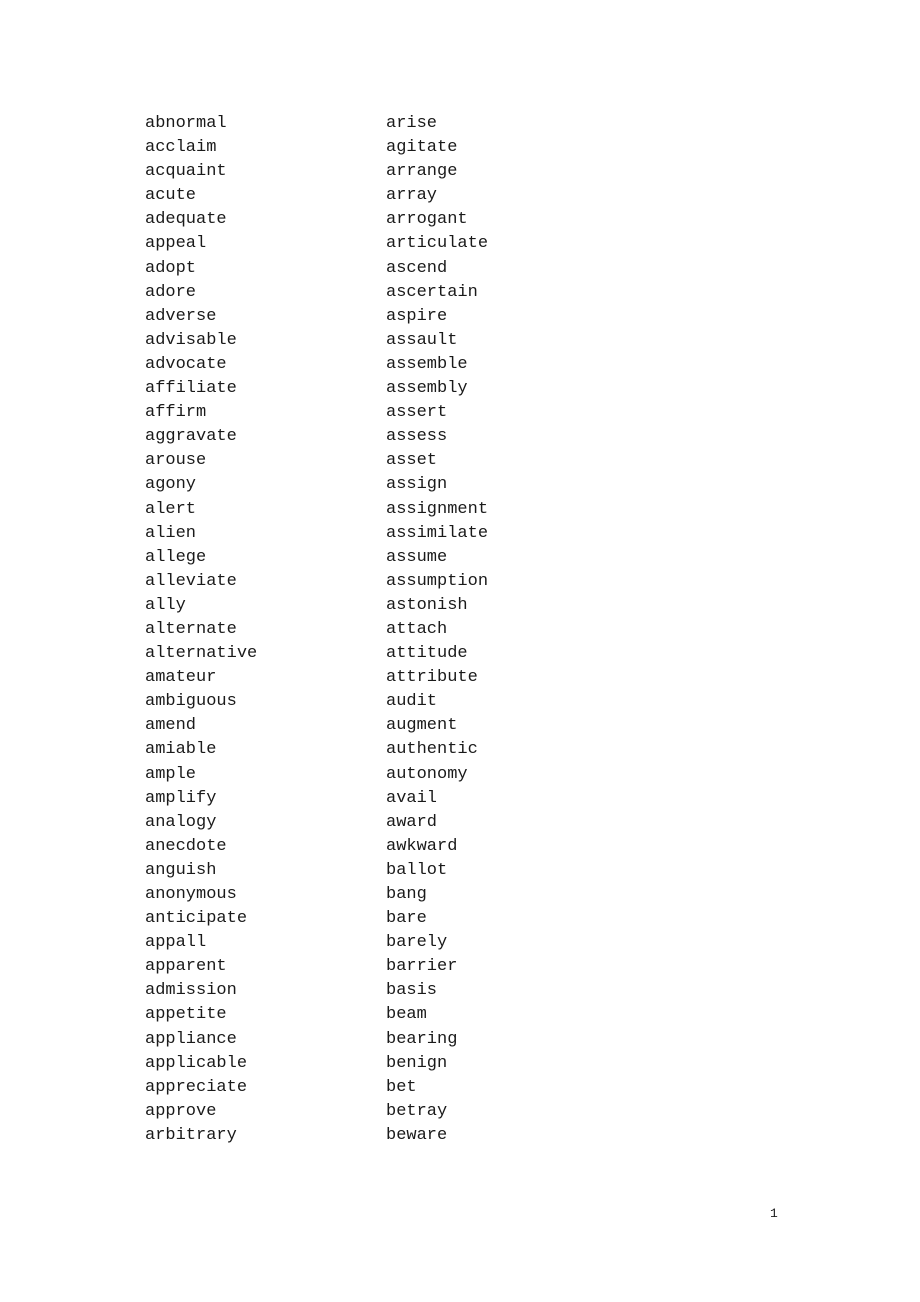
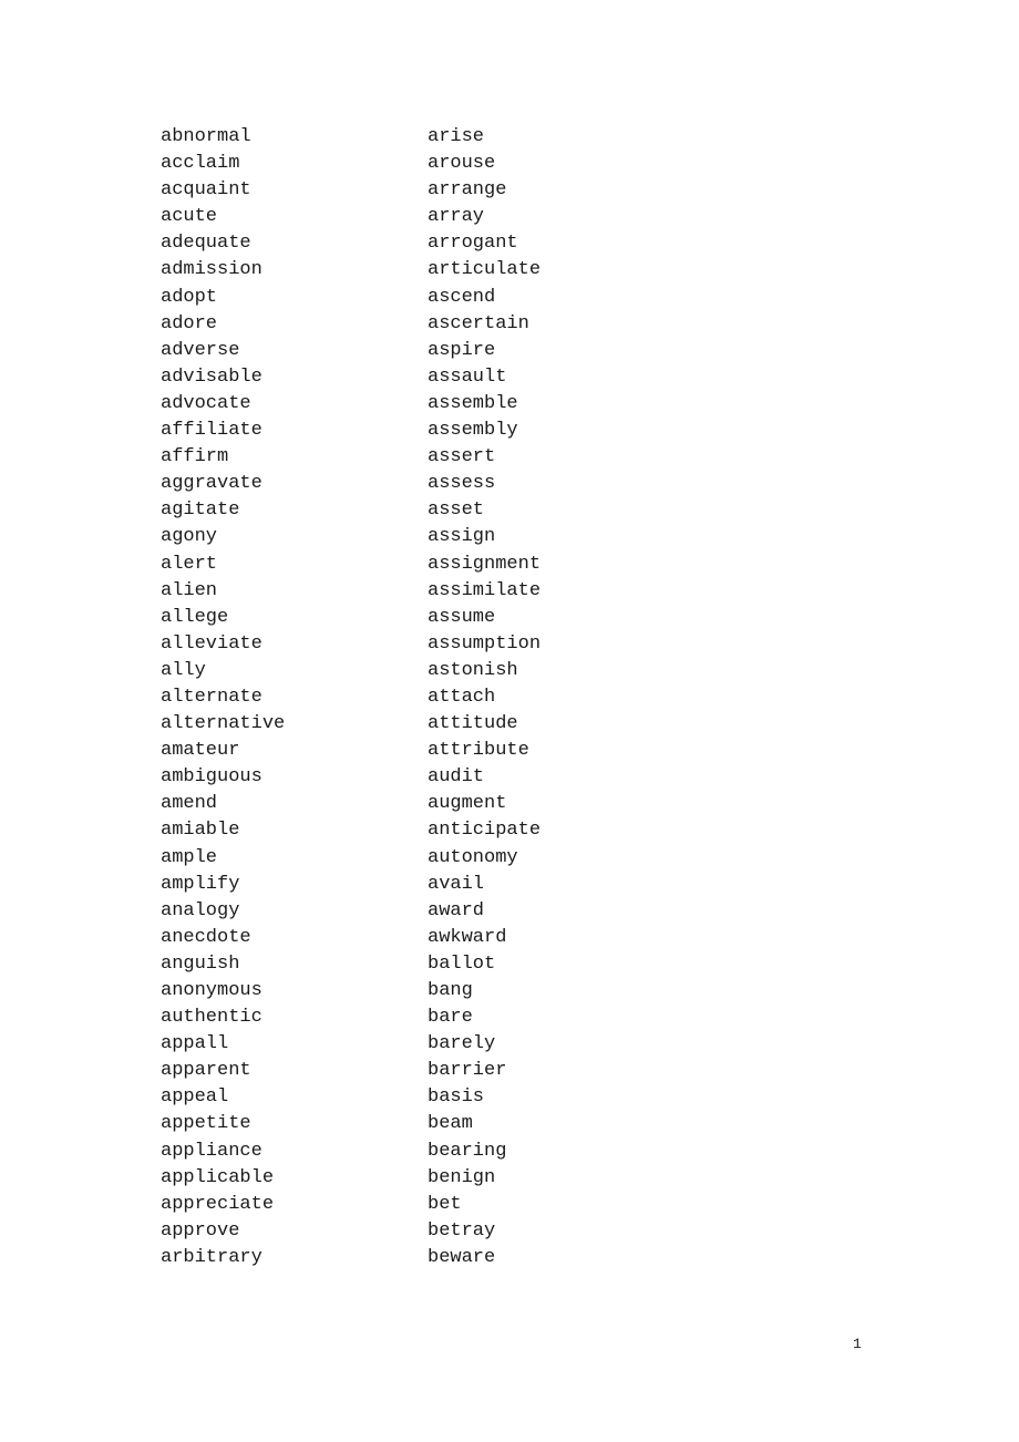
  abnormal
  acclaim
  acquaint
  acute
  adequate
- appeal
+ admission
  adopt
  adore
  adverse
  advisable
  advocate
  affiliate
  affirm
  aggravate
- arouse
+ agitate
  agony
  alert
  alien
  allege
  alleviate
  ally
  alternate
  alternative
  amateur
  ambiguous
  amend
  amiable
  ample
  amplify
  analogy
  anecdote
  anguish
  anonymous
- anticipate
+ authentic
  appall
  apparent
- admission
+ appeal
  appetite
  appliance
  applicable
  appreciate
  approve
  arbitrary
  arise
- agitate
+ arouse
  arrange
  array
  arrogant
  articulate
  ascend
  ascertain
  aspire
  assault
  assemble
  assembly
  assert
  assess
  asset
  assign
  assignment
  assimilate
  assume
  assumption
  astonish
  attach
  attitude
  attribute
  audit
  augment
- authentic
+ anticipate
  autonomy
  avail
  award
  awkward
  ballot
  bang
  bare
  barely
  barrier
  basis
  beam
  bearing
  benign
  bet
  betray
  beware
  1
